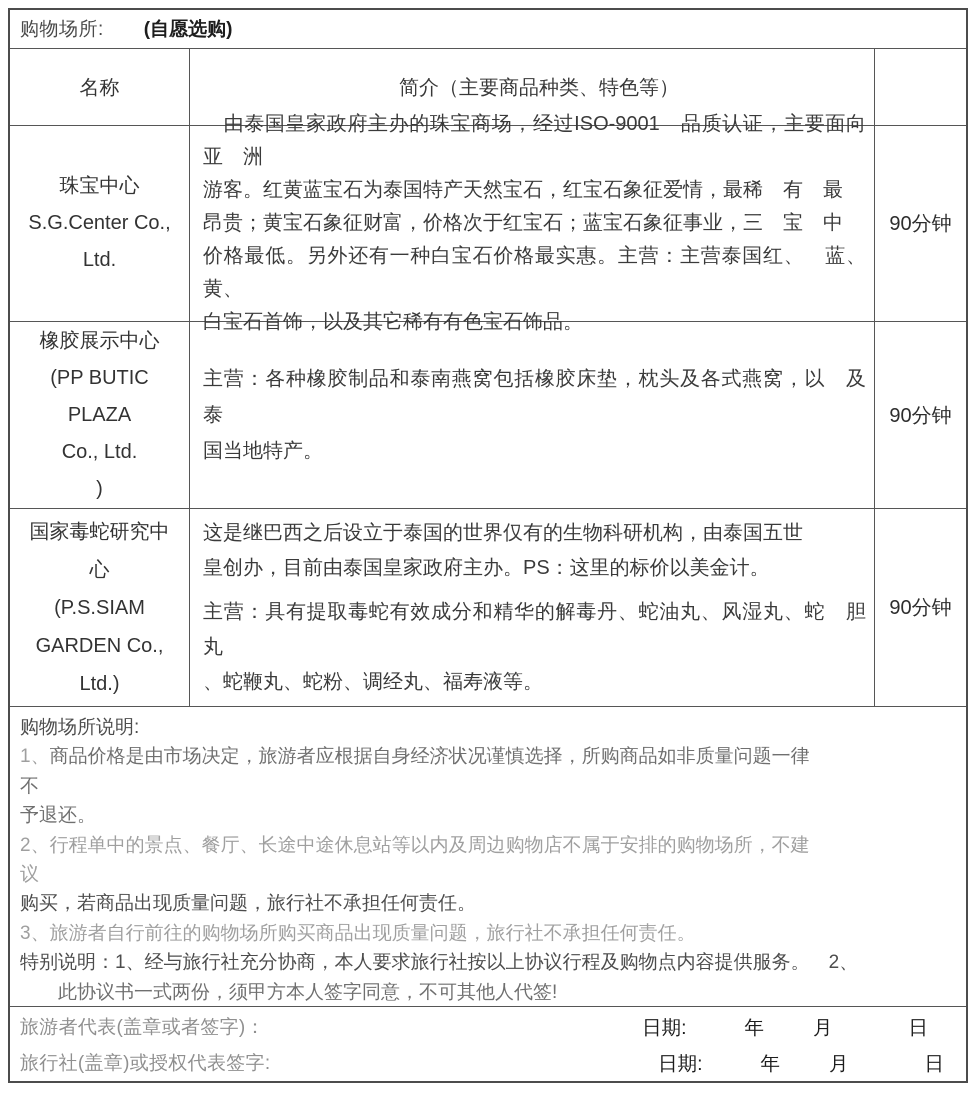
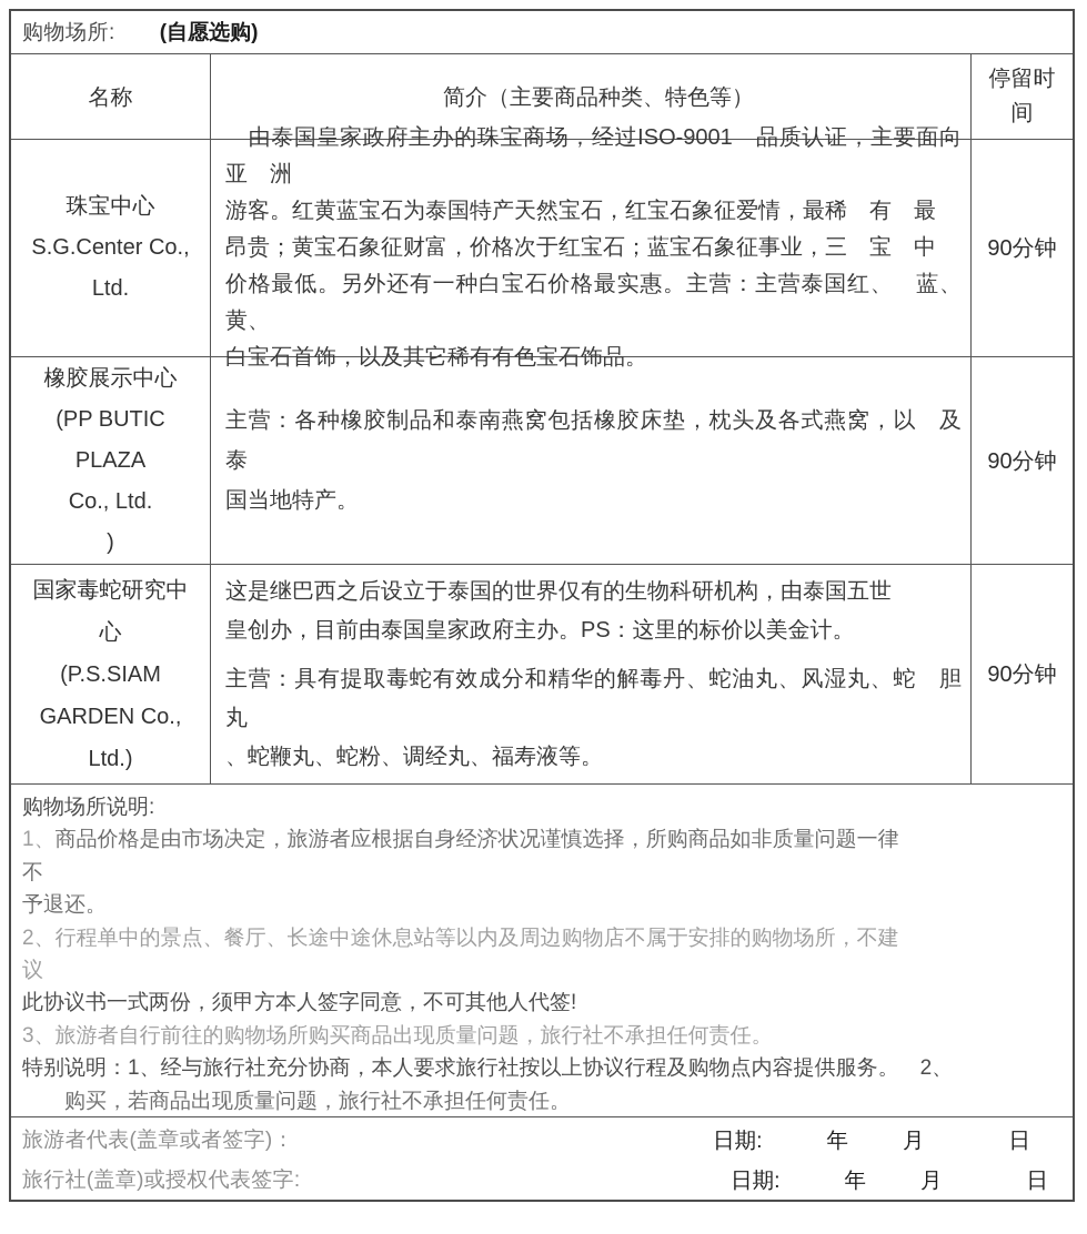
  购物场所:
  (自愿选购)
  名称
  简介（主要商品种类、特色等）
+ 停留时间
  珠宝中心
  S.G.Center Co.,
  Ltd.
  由泰国皇家政府主办的珠宝商场，经过ISO-9001 品质认证，主要面向 亚 洲
  游客。红黄蓝宝石为泰国特产天然宝石，红宝石象征爱情，最稀 有 最
  昂贵；黄宝石象征财富，价格次于红宝石；蓝宝石象征事业，三 宝 中
  价格最低。另外还有一种白宝石价格最实惠。主营：主营泰国红、 蓝、 黄、
  白宝石首饰，以及其它稀有有色宝石饰品。
  90分钟
  橡胶展示中心
  (PP BUTIC
  PLAZA
  Co., Ltd.
  )
  主营：各种橡胶制品和泰南燕窝包括橡胶床垫，枕头及各式燕窝，以 及 泰
  国当地特产。
  90分钟
  国家毒蛇研究中
  心
  (P.S.SIAM
  GARDEN Co.,
  Ltd.)
  这是继巴西之后设立于泰国的世界仅有的生物科研机构，由泰国五世
  皇创办，目前由泰国皇家政府主办。PS：这里的标价以美金计。
  主营：具有提取毒蛇有效成分和精华的解毒丹、蛇油丸、风湿丸、蛇 胆 丸
  、蛇鞭丸、蛇粉、调经丸、福寿液等。
  90分钟
  购物场所说明:
  1、商品价格是由市场决定，旅游者应根据自身经济状况谨慎选择，所购商品如非质量问题一律
  不
  予退还。
  2、行程单中的景点、餐厅、长途中途休息站等以内及周边购物店不属于安排的购物场所，不建
  议
- 购买，若商品出现质量问题，旅行社不承担任何责任。
+ 此协议书一式两份，须甲方本人签字同意，不可其他人代签!
  3、旅游者自行前往的购物场所购买商品出现质量问题，旅行社不承担任何责任。
  特别说明：1、经与旅行社充分协商，本人要求旅行社按以上协议行程及购物点内容提供服务。 2、
- 此协议书一式两份，须甲方本人签字同意，不可其他人代签!
+ 购买，若商品出现质量问题，旅行社不承担任何责任。
  旅游者代表(盖章或者签字)：
  日期:
  年
  月
  日
  旅行社(盖章)或授权代表签字:
  日期:
  年
  月
  日
